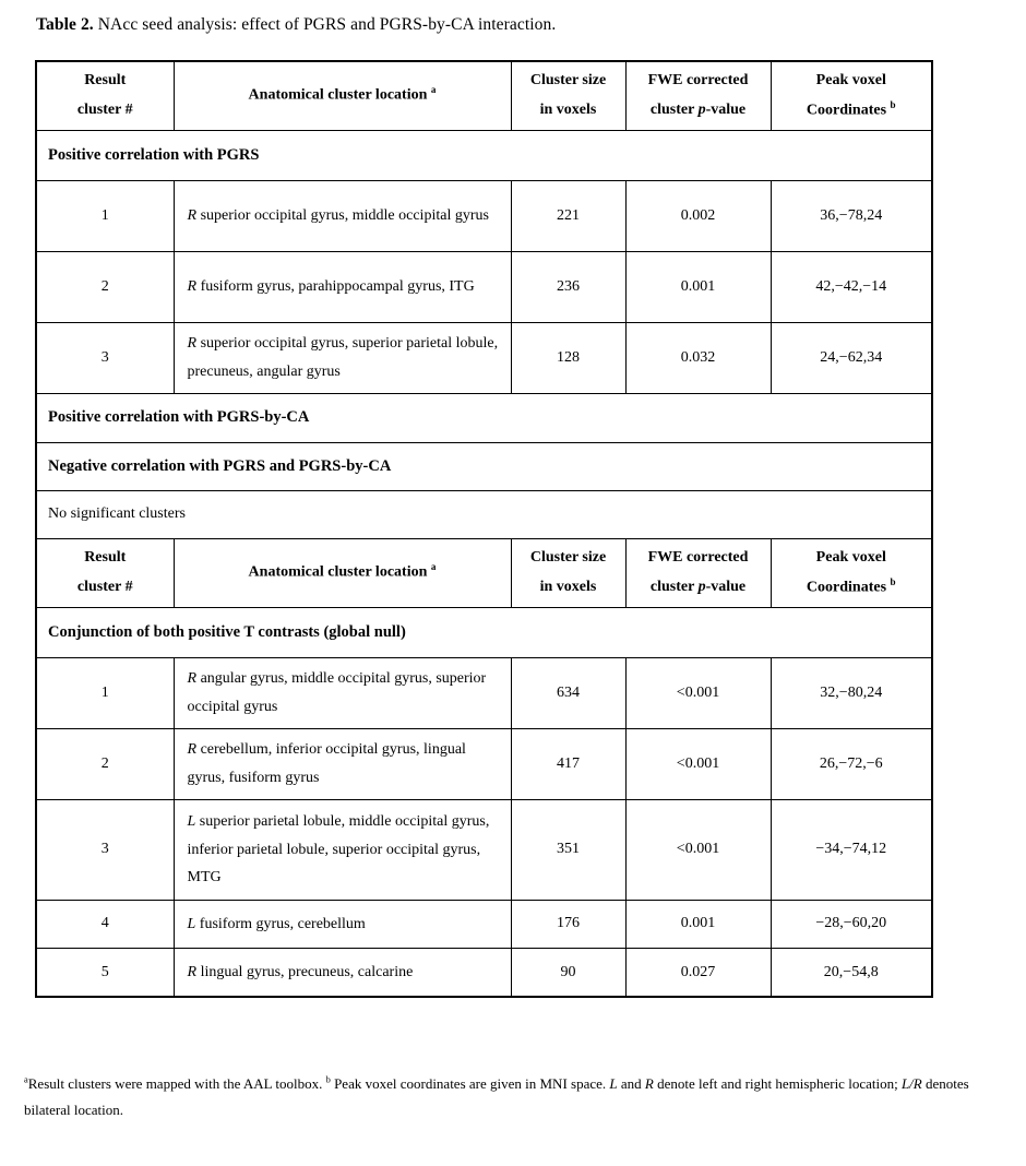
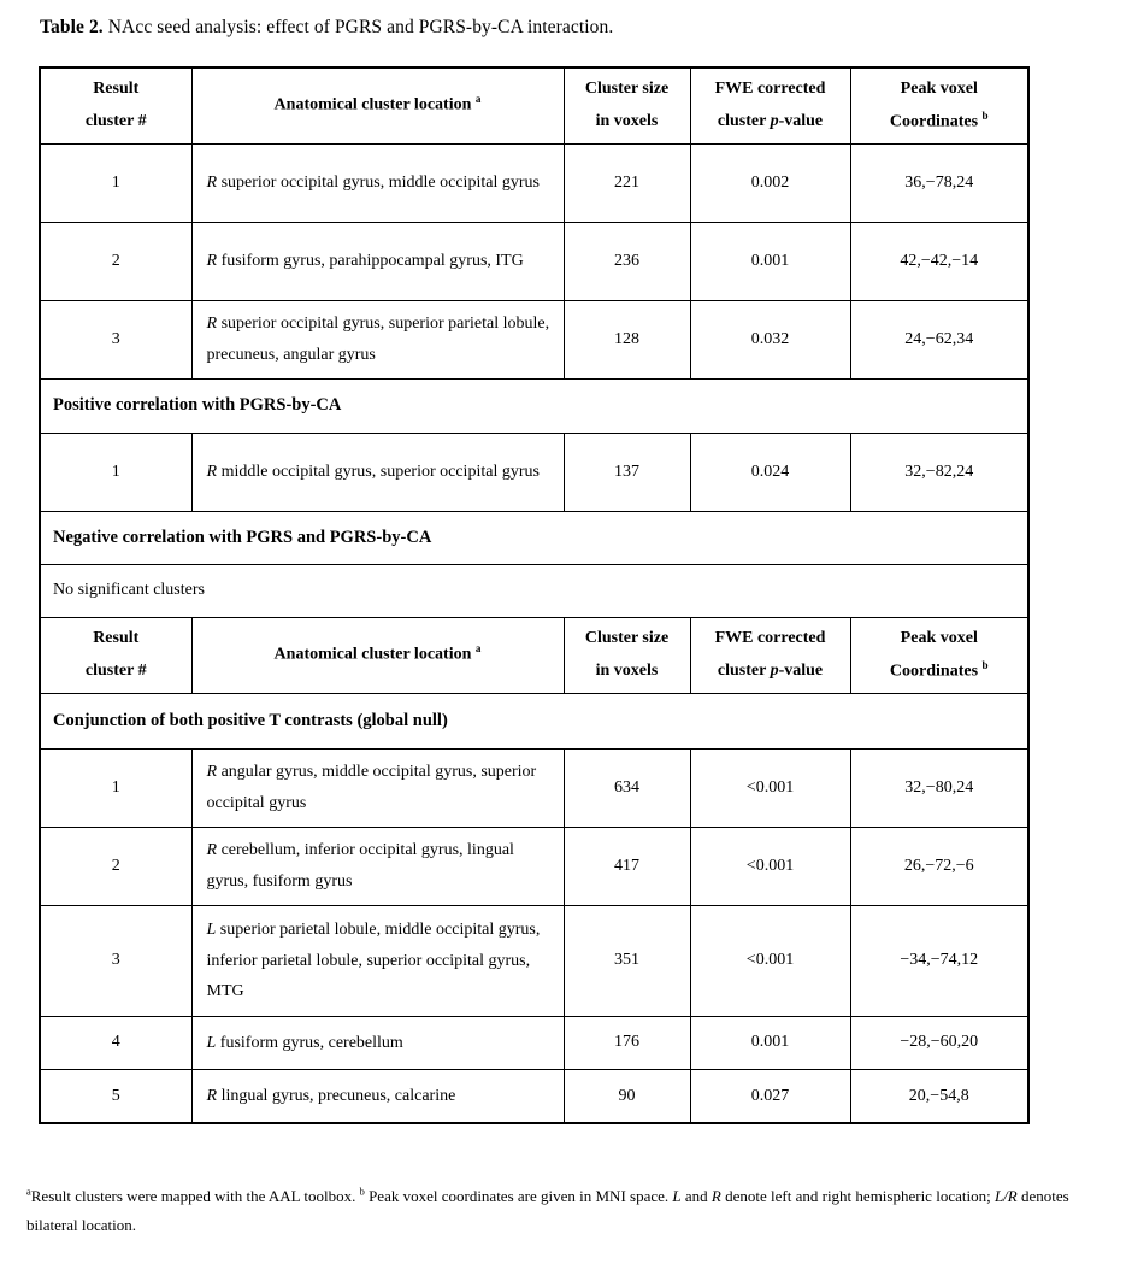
  Table 2. NAcc seed analysis: effect of PGRS and PGRS-by-CA interaction.
  Resultcluster #	Anatomical cluster location a	Cluster sizein voxels	FWE correctedcluster p-value	Peak voxelCoordinates b
- Positive correlation with PGRS
  1	R superior occipital gyrus, middle occipital gyrus	221	0.002	36,−78,24
  2	R fusiform gyrus, parahippocampal gyrus, ITG	236	0.001	42,−42,−14
  3	R superior occipital gyrus, superior parietal lobule, precuneus, angular gyrus	128	0.032	24,−62,34
  Positive correlation with PGRS-by-CA
+ 1	R middle occipital gyrus, superior occipital gyrus	137	0.024	32,−82,24
  Negative correlation with PGRS and PGRS-by-CA
  No significant clusters
  Resultcluster #	Anatomical cluster location a	Cluster sizein voxels	FWE correctedcluster p-value	Peak voxelCoordinates b
  Conjunction of both positive T contrasts (global null)
  1	R angular gyrus, middle occipital gyrus, superior occipital gyrus	634	<0.001	32,−80,24
  2	R cerebellum, inferior occipital gyrus, lingual gyrus, fusiform gyrus	417	<0.001	26,−72,−6
  3	L superior parietal lobule, middle occipital gyrus, inferior parietal lobule, superior occipital gyrus, MTG	351	<0.001	−34,−74,12
  4	L fusiform gyrus, cerebellum	176	0.001	−28,−60,20
  5	R lingual gyrus, precuneus, calcarine	90	0.027	20,−54,8
  aResult clusters were mapped with the AAL toolbox. b Peak voxel coordinates are given in MNI space. L and R denote left and right hemispheric location; L/R denotes bilateral location.
